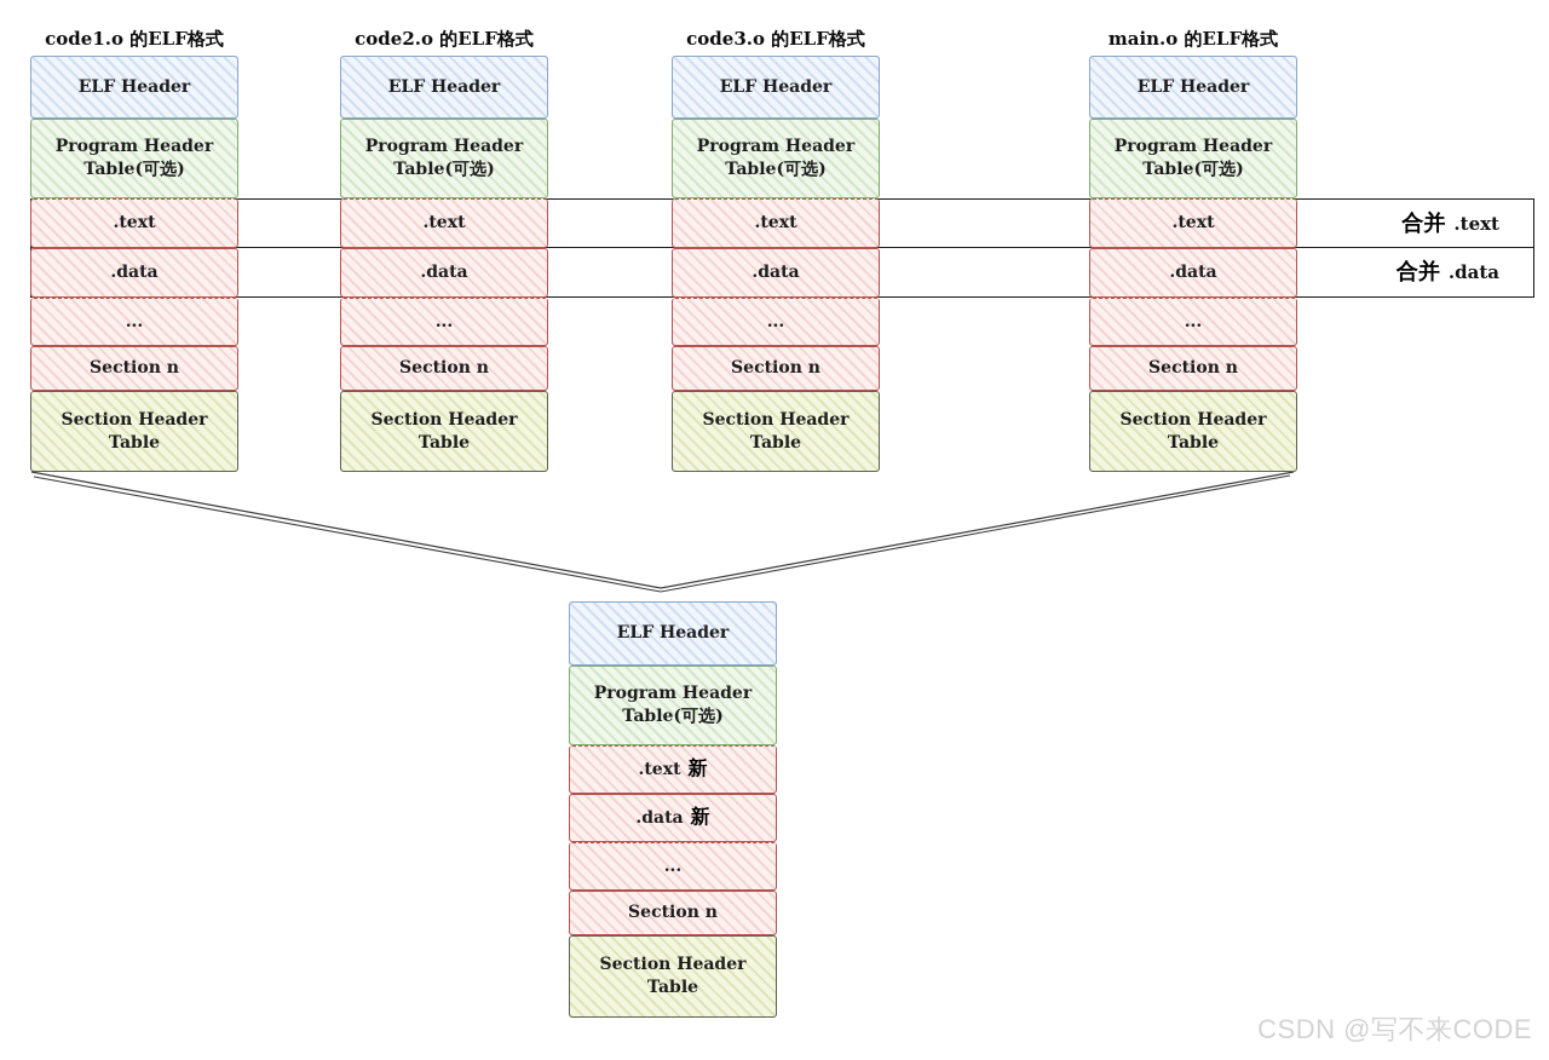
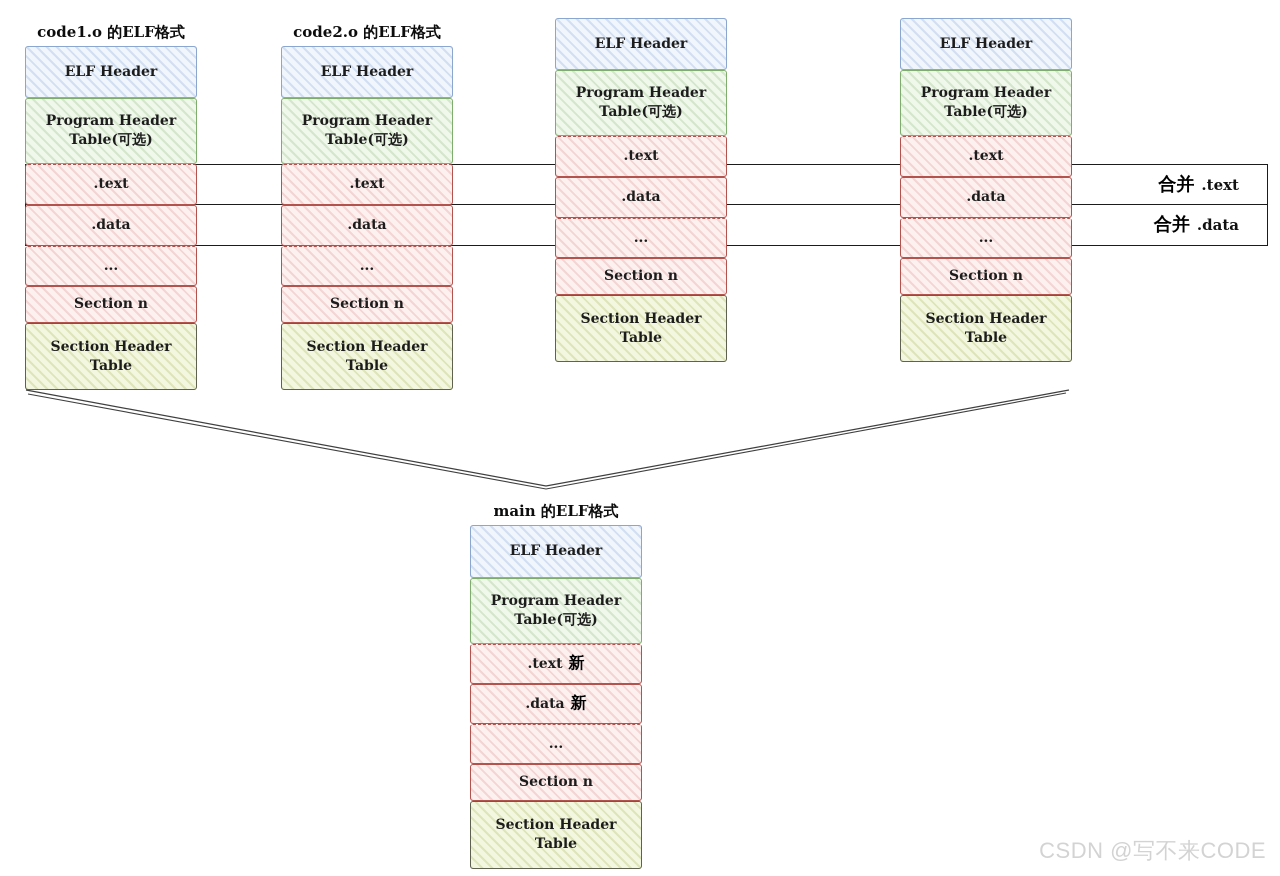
  合并
  .text
  合并
  .data
  code1.o 的ELF格式
  ELF Header
  Program Header Table(可选)
  .text
  .data
  ...
  Section n
  Section Header Table
  code2.o 的ELF格式
  ELF Header
  Program Header Table(可选)
  .text
  .data
  ...
  Section n
  Section Header Table
- code3.o 的ELF格式
  ELF Header
  Program Header Table(可选)
  .text
  .data
  ...
  Section n
  Section Header Table
- main.o 的ELF格式
  ELF Header
  Program Header Table(可选)
  .text
  .data
  ...
  Section n
  Section Header Table
+ main 的ELF格式
  ELF Header
  Program Header Table(可选)
  .text
  新
  .data
  新
  ...
  Section n
  Section Header Table
  CSDN @写不来CODE
